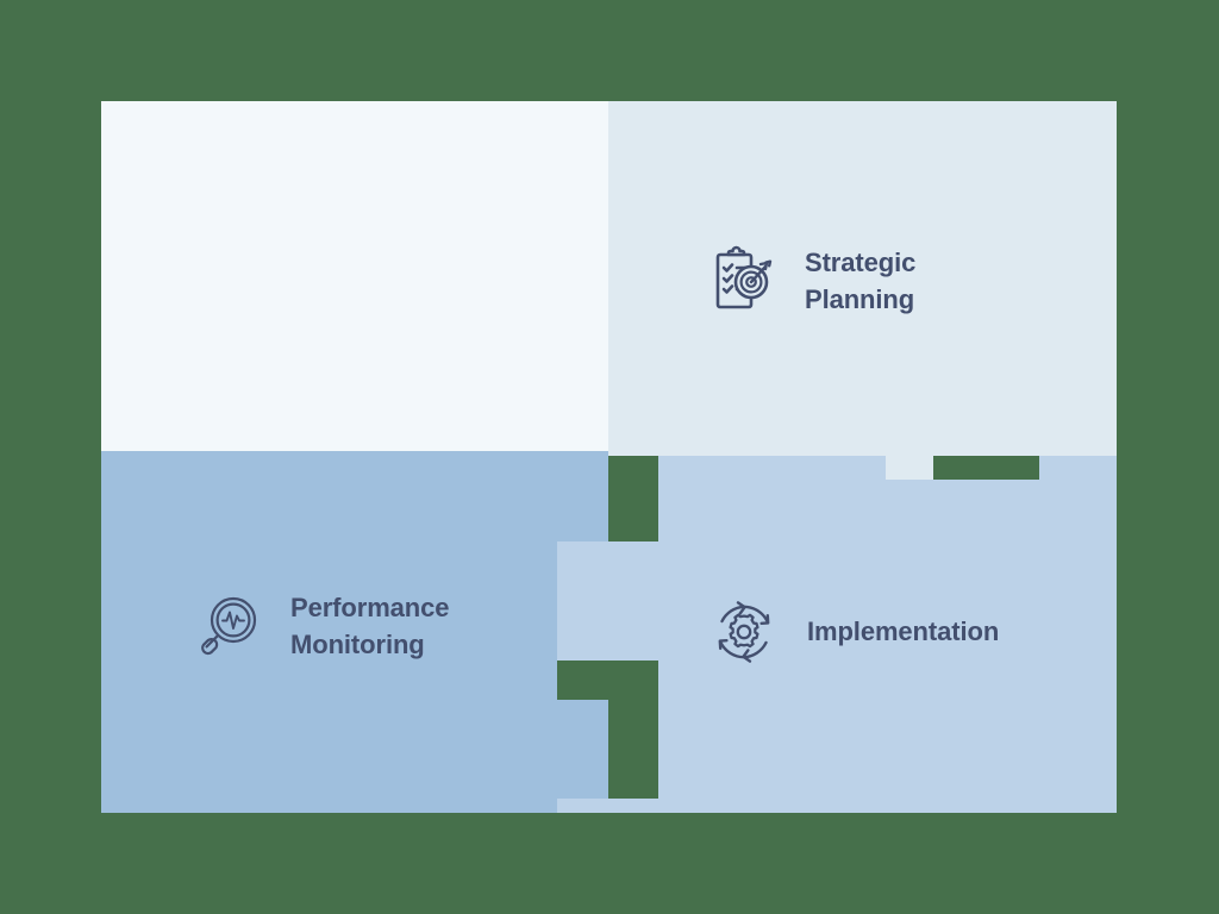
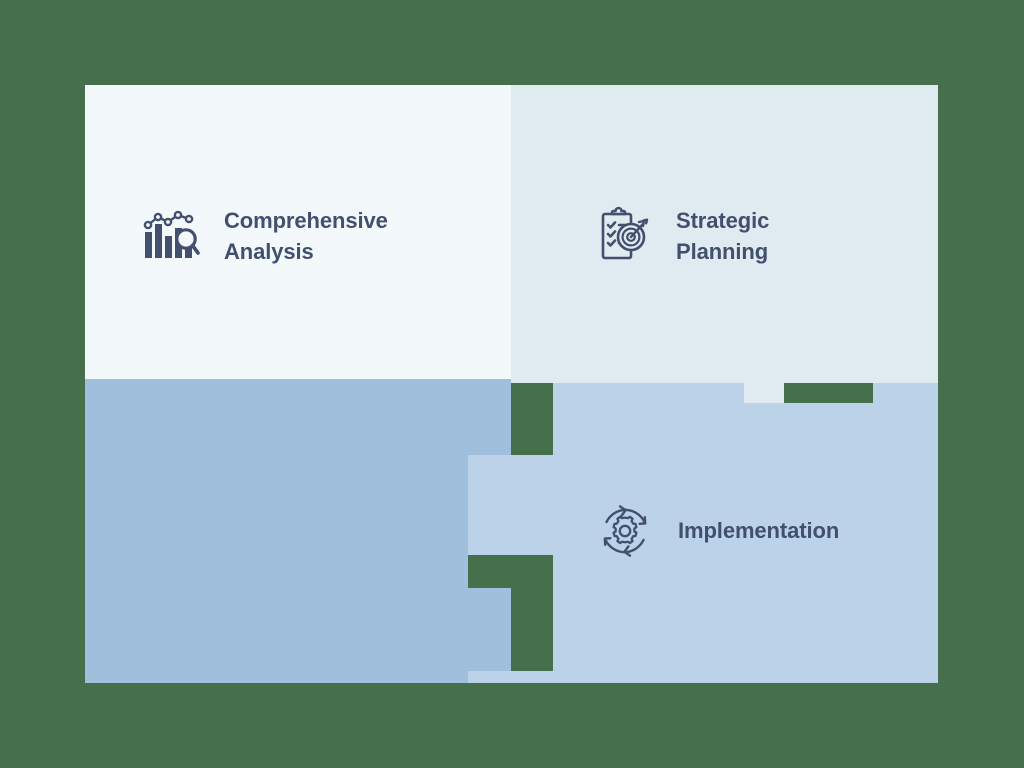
+ Comprehensive
+ Analysis
  Strategic
  Planning
- Performance
- Monitoring
  Implementation
